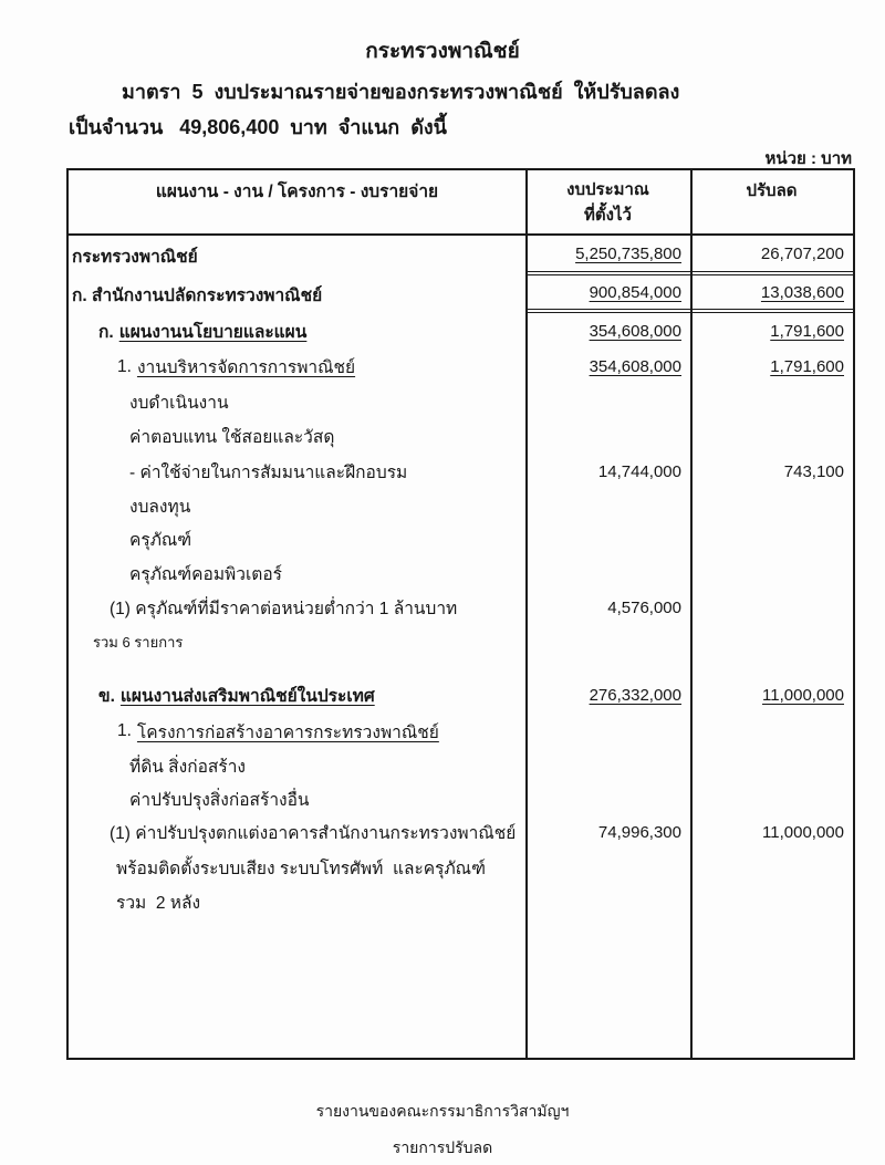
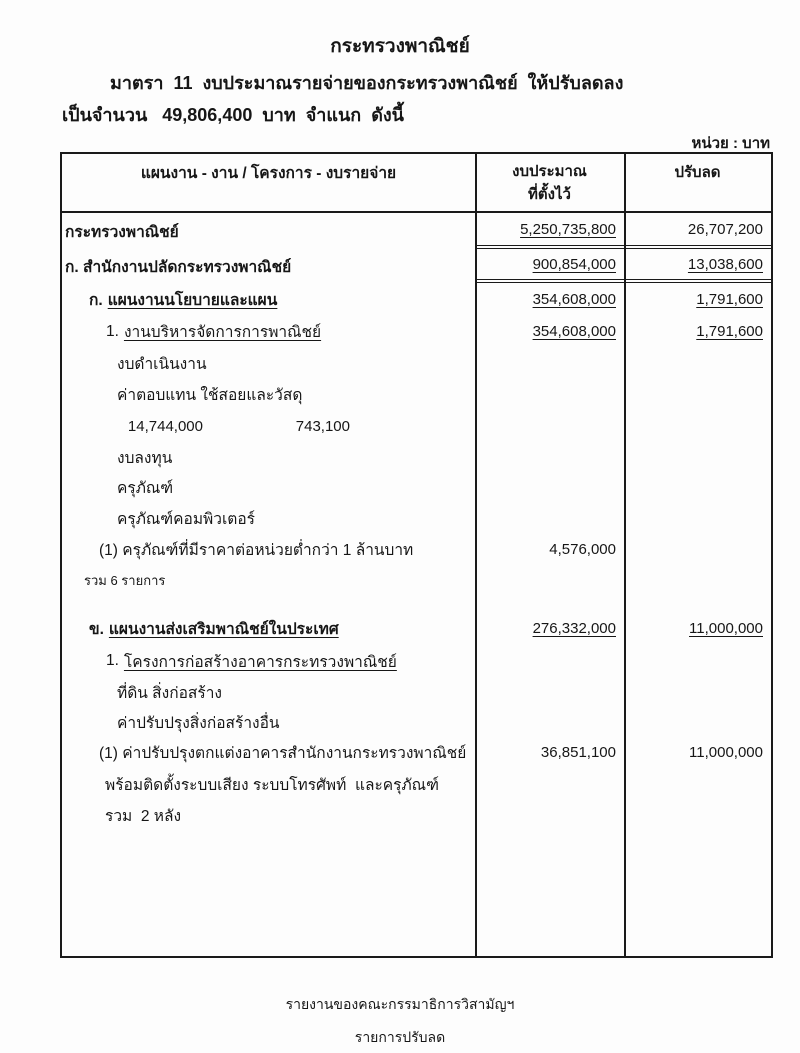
  กระทรวงพาณิชย์
- มาตรา 5 งบประมาณรายจ่ายของกระทรวงพาณิชย์ ให้ปรับลดลง
+ มาตรา 11 งบประมาณรายจ่ายของกระทรวงพาณิชย์ ให้ปรับลดลง
  เป็นจำนวน 49,806,400 บาท จำแนก ดังนี้
  หน่วย : บาท
  แผนงาน - งาน / โครงการ - งบรายจ่าย
  งบประมาณ
  ที่ตั้งไว้
  ปรับลด
  กระทรวงพาณิชย์
  5,250,735,800
  26,707,200
  ก. สำนักงานปลัดกระทรวงพาณิชย์
  900,854,000
  13,038,600
  ก.
  แผนงานนโยบายและแผน
  354,608,000
  1,791,600
  1.
  งานบริหารจัดการการพาณิชย์
  354,608,000
  1,791,600
  งบดำเนินงาน
  ค่าตอบแทน ใช้สอยและวัสดุ
- - ค่าใช้จ่ายในการสัมมนาและฝึกอบรม
  14,744,000
  743,100
  งบลงทุน
  ครุภัณฑ์
  ครุภัณฑ์คอมพิวเตอร์
  (1) ครุภัณฑ์ที่มีราคาต่อหน่วยต่ำกว่า 1 ล้านบาท
  4,576,000
  รวม 6 รายการ
  ข.
  แผนงานส่งเสริมพาณิชย์ในประเทศ
  276,332,000
  11,000,000
  1.
  โครงการก่อสร้างอาคารกระทรวงพาณิชย์
  ที่ดิน สิ่งก่อสร้าง
  ค่าปรับปรุงสิ่งก่อสร้างอื่น
  (1) ค่าปรับปรุงตกแต่งอาคารสำนักงานกระทรวงพาณิชย์
- 74,996,300
+ 36,851,100
  11,000,000
  พร้อมติดตั้งระบบเสียง ระบบโทรศัพท์ และครุภัณฑ์
  รวม 2 หลัง
  รายงานของคณะกรรมาธิการวิสามัญฯ
  รายการปรับลด
